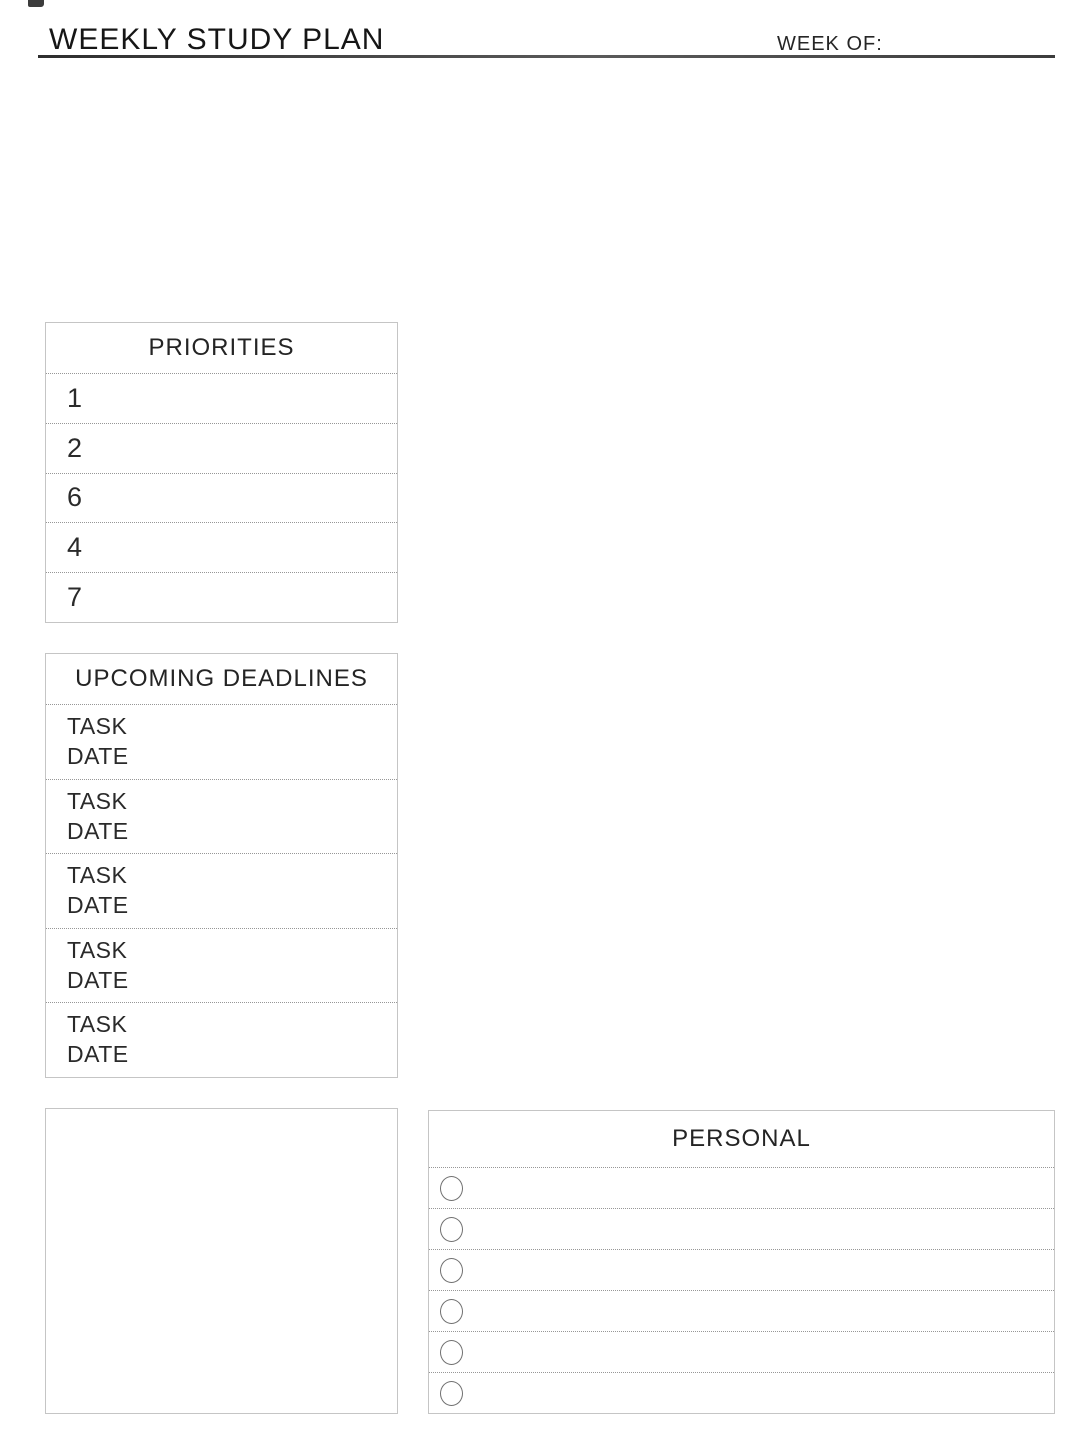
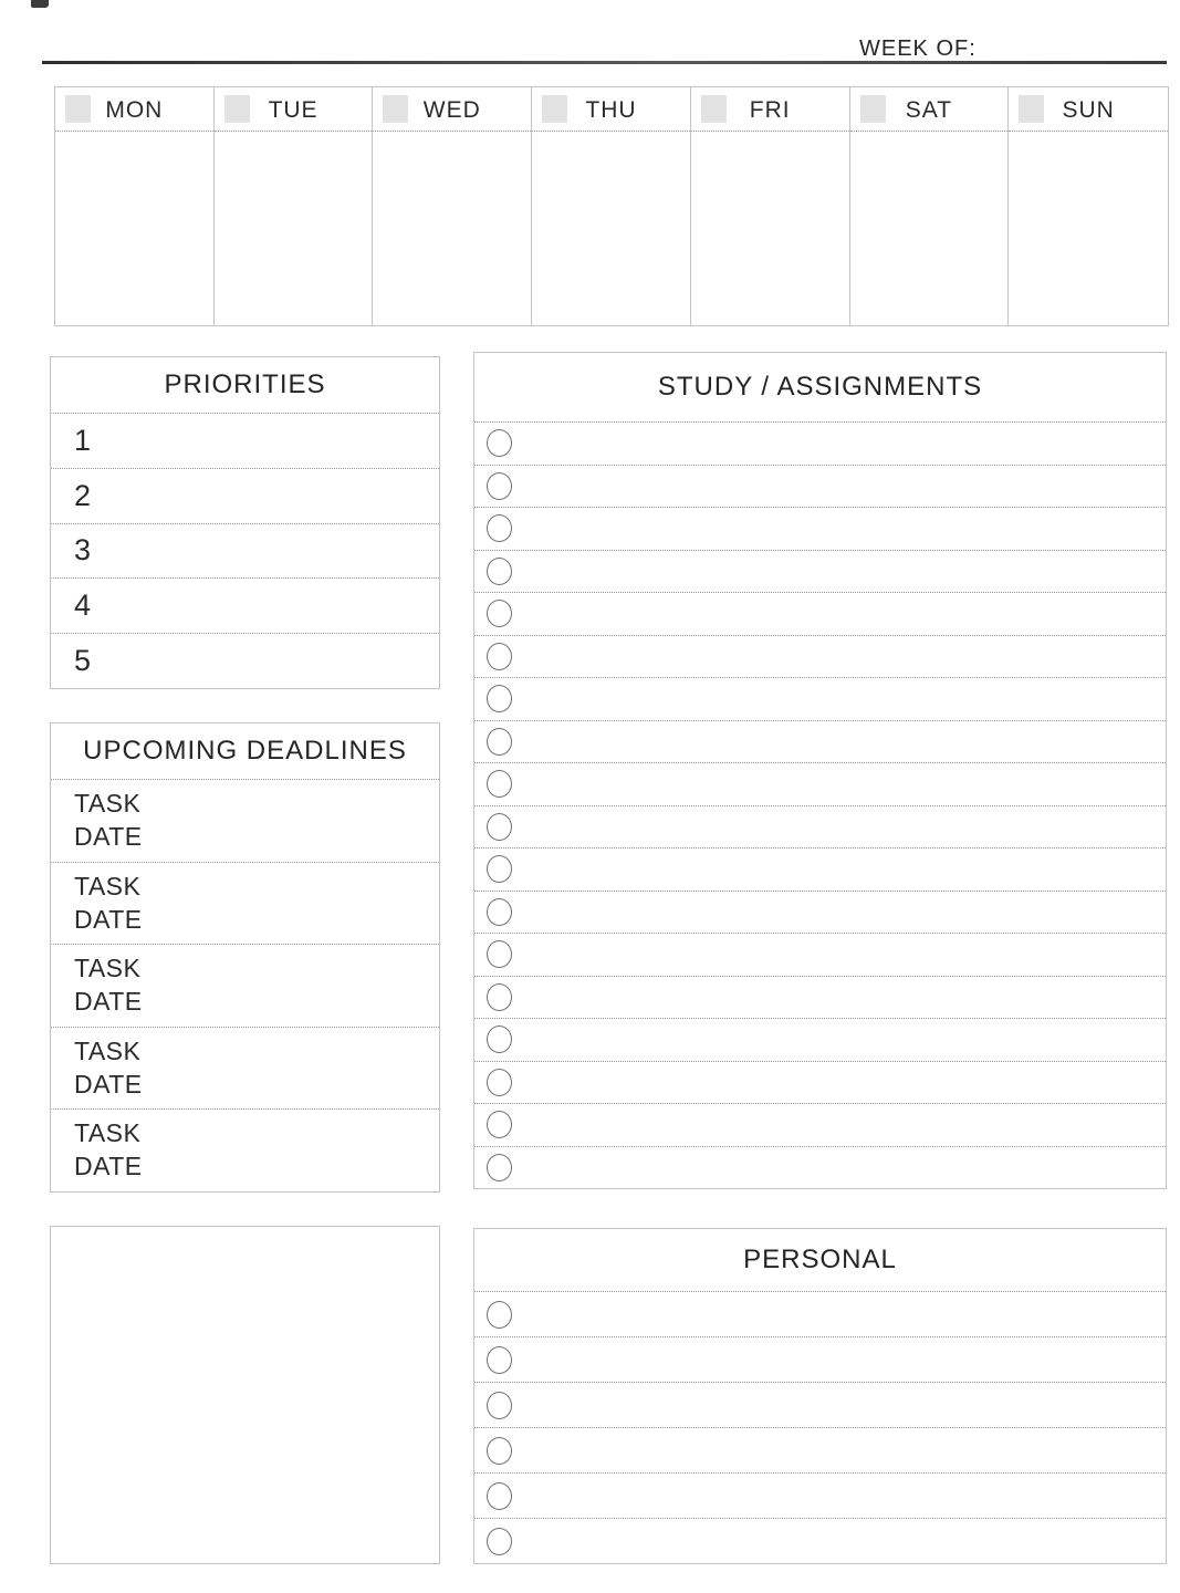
- WEEKLY STUDY PLAN
  WEEK OF:
+ MON
+ TUE
+ WED
+ THU
+ FRI
+ SAT
+ SUN
  PRIORITIES
  1
  2
- 6
+ 3
  4
- 7
+ 5
+ STUDY / ASSIGNMENTS
  UPCOMING DEADLINES
  TASK
  DATE
  TASK
  DATE
  TASK
  DATE
  TASK
  DATE
  TASK
  DATE
  PERSONAL
